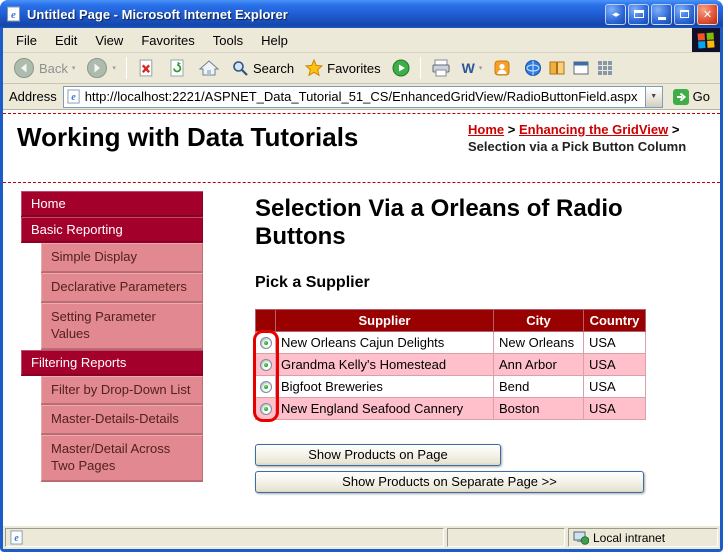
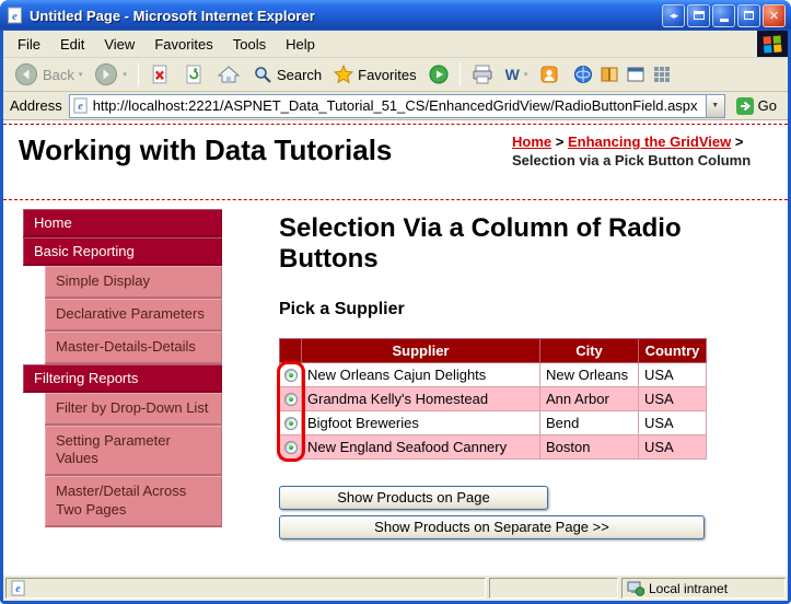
  e
  Untitled Page - Microsoft Internet Explorer
  File
  Edit
  View
  Favorites
  Tools
  Help
  Back
  Search
  Favorites
  Address
  e
  http://localhost:2221/ASPNET_Data_Tutorial_51_CS/EnhancedGridView/RadioButtonField.aspx
  Go
  Working with Data Tutorials
  Home > Enhancing the GridView > Selection via a Pick Button Column
  Home
  Basic Reporting
  Simple Display
  Declarative Parameters
- Setting Parameter Values
+ Master-Details-Details
  Filtering Reports
  Filter by Drop-Down List
- Master-Details-Details
+ Setting Parameter Values
  Master/Detail Across Two Pages
- Selection Via a Orleans of Radio Buttons
+ Selection Via a Column of Radio Buttons
  Pick a Supplier
  	Supplier	City	Country
  	New Orleans Cajun Delights	New Orleans	USA
  	Grandma Kelly's Homestead	Ann Arbor	USA
  	Bigfoot Breweries	Bend	USA
  	New England Seafood Cannery	Boston	USA
  Show Products on Page
  Show Products on Separate Page >>
  e
  Local intranet
